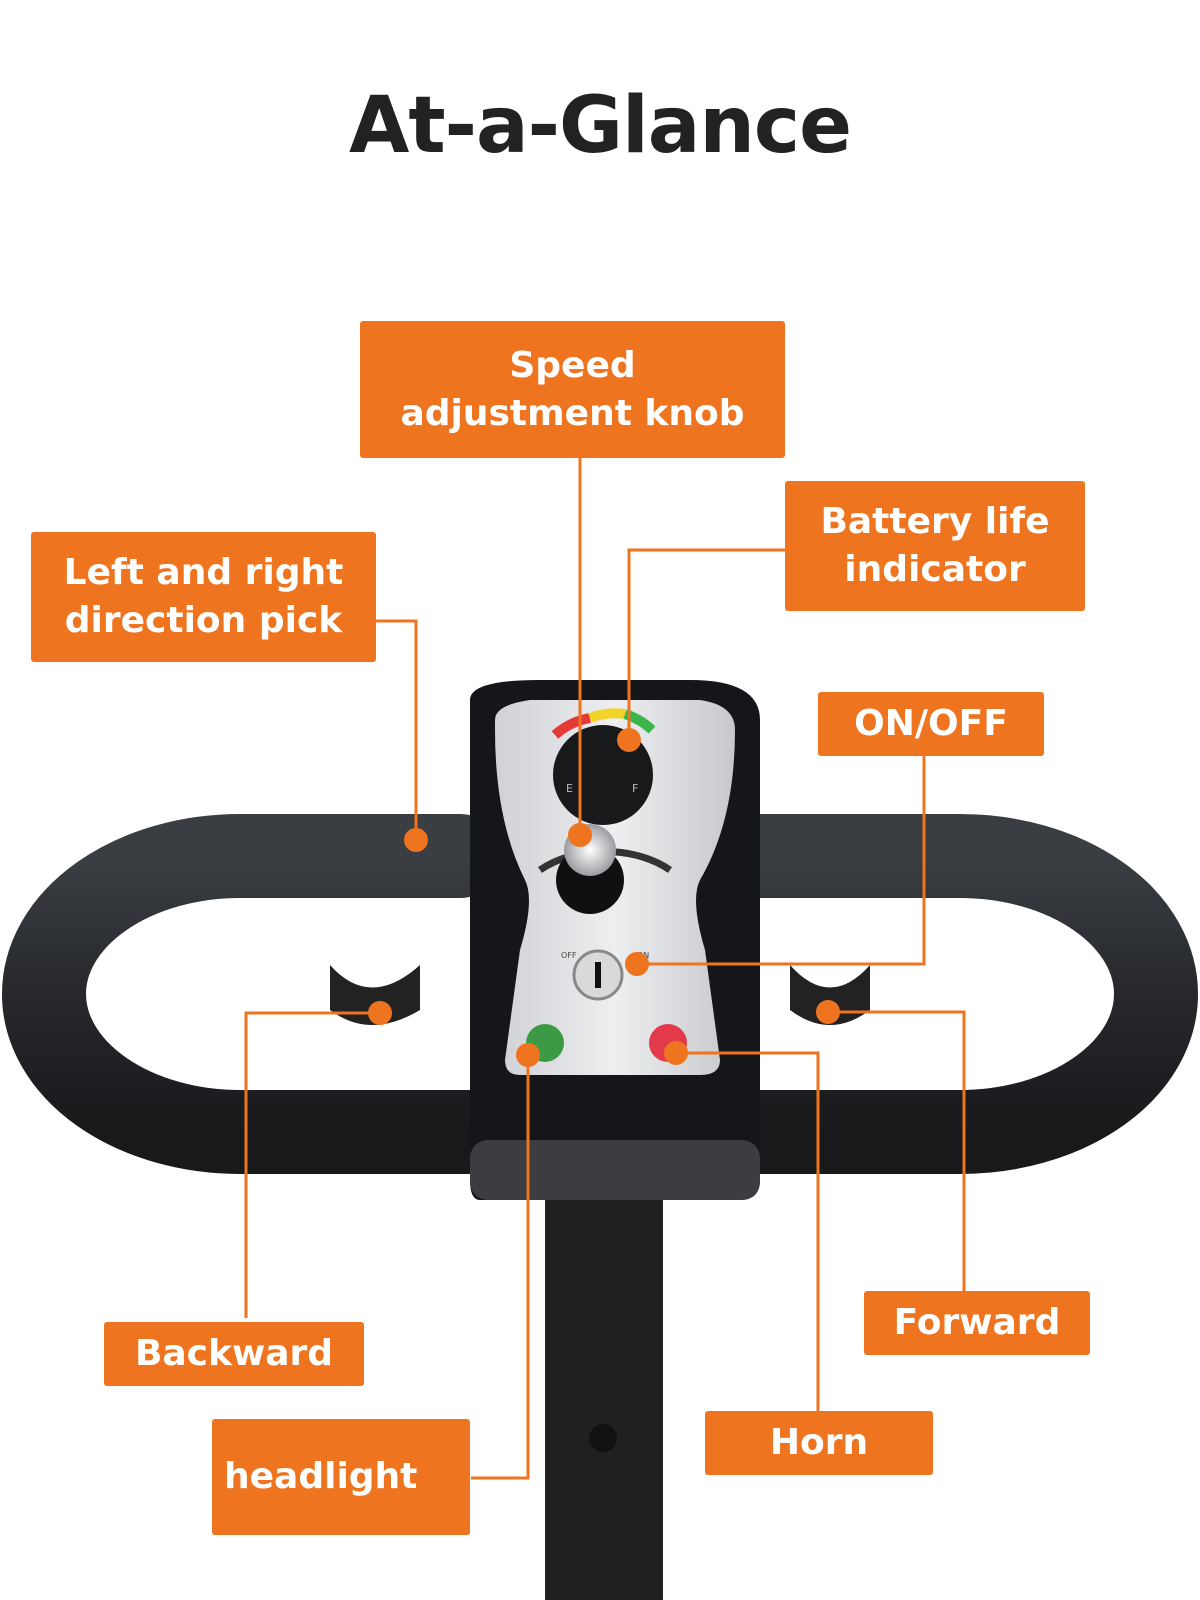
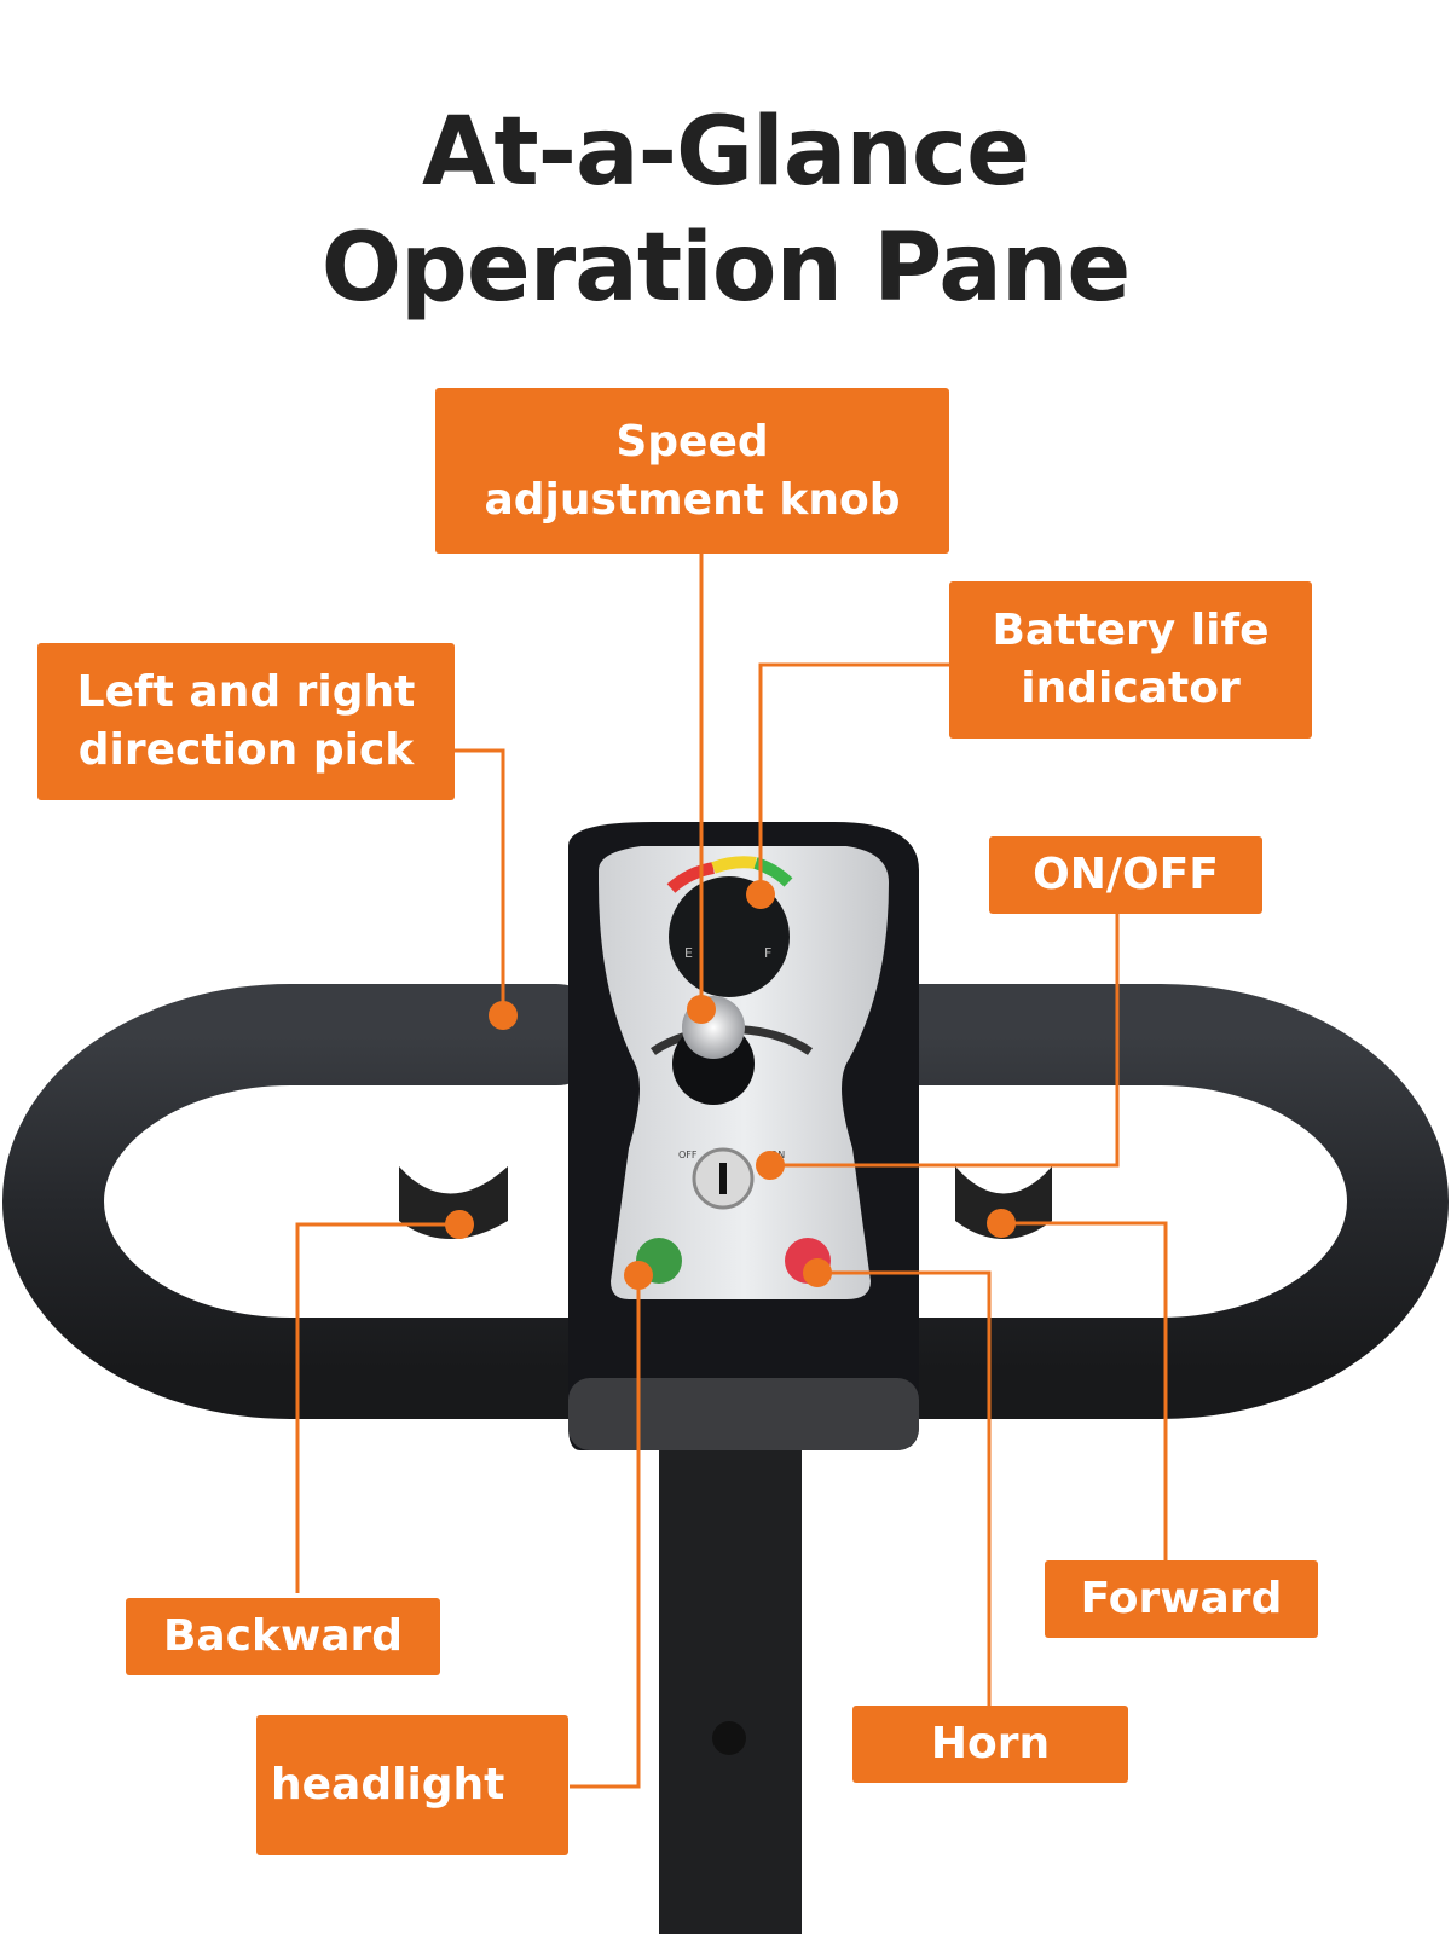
  At-a-Glance
+ Operation Pane
  E
  F
  OFF
  Speed
  adjustment knob
  Battery life
  indicator
  Left and right
  direction pick
  ON/OFF
  Backward
  Forward
  Horn
  headlight
